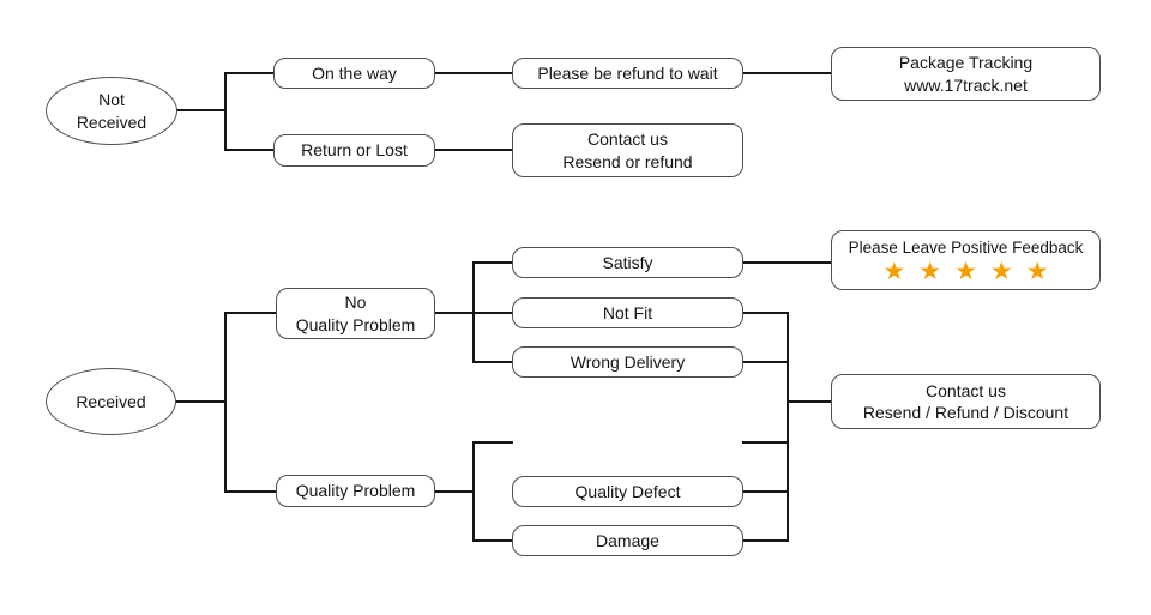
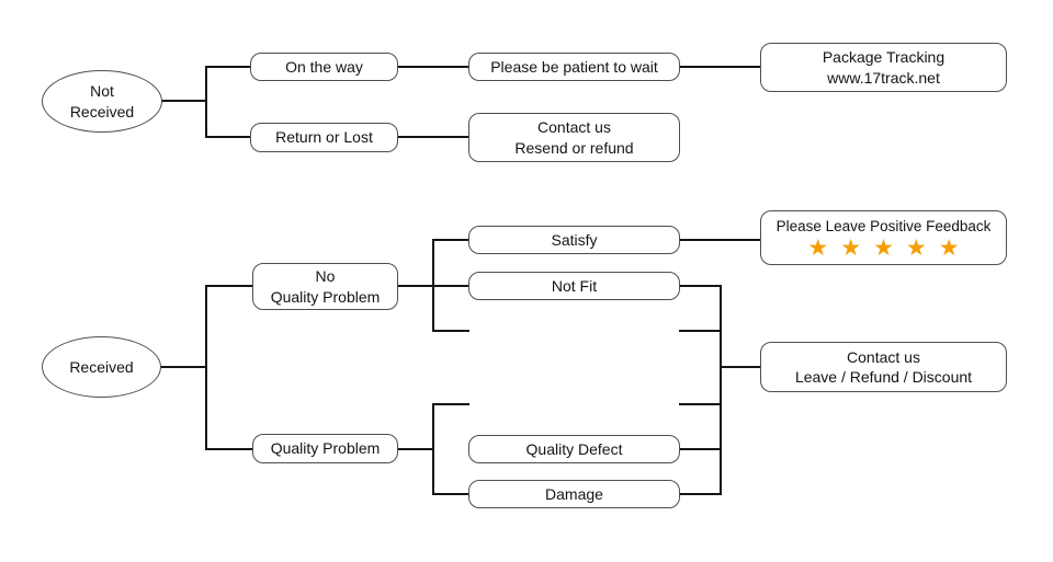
  Not
  Received
  On the way
  Return or Lost
- Please be refund to wait
+ Please be patient to wait
  Package Tracking
  www.17track.net
  Contact us
  Resend or refund
  Received
  No
  Quality Problem
  Quality Problem
  Satisfy
  Not Fit
- Wrong Delivery
  Quality Defect
  Damage
  Please Leave Positive Feedback
  ★
  ★
  ★
  ★
  ★
  Contact us
- Resend / Refund / Discount
+ Leave / Refund / Discount
